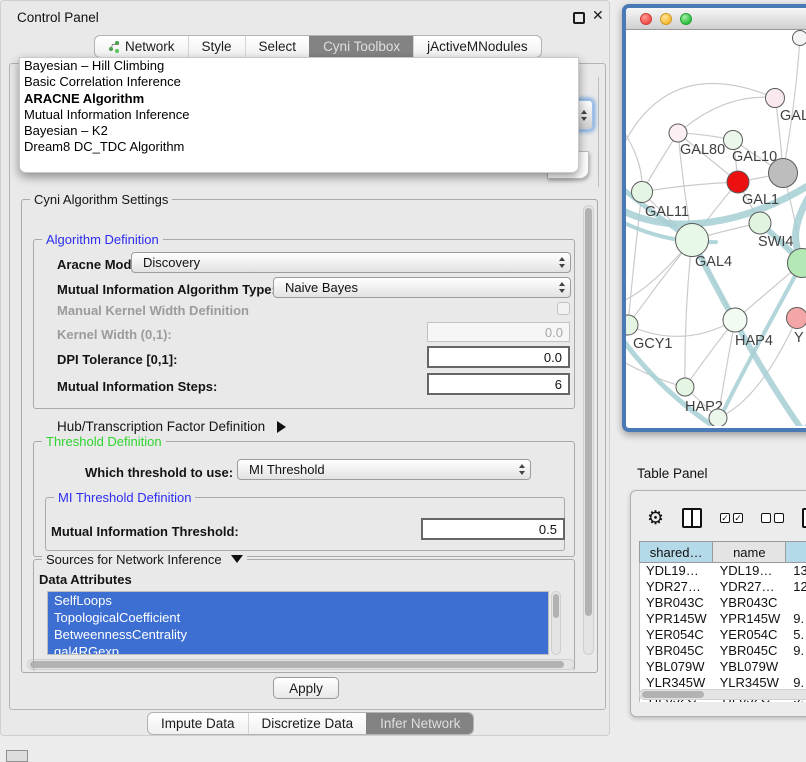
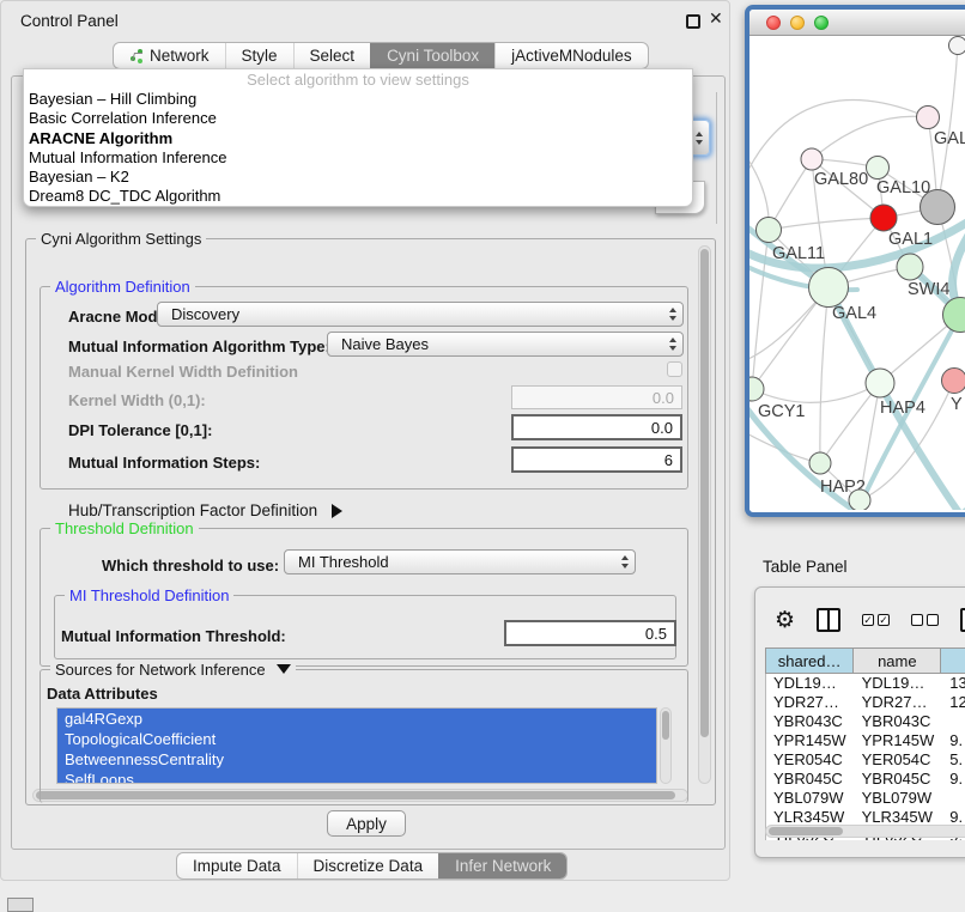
  Control Panel
  ✕
  Network
  Style
  Select
  Cyni Toolbox
  jActiveMNodules
+ Select algorithm to view settings
  Bayesian – Hill Climbing
  Basic Correlation Inference
  ARACNE Algorithm
  Mutual Information Inference
  Bayesian – K2
  Dream8 DC_TDC Algorithm
  Cyni Algorithm Settings
  Algorithm Definition
  Aracne Mod
  Discovery
  Mutual Information Algorithm Type
  Naive Bayes
  Manual Kernel Width Definition
  Kernel Width (0,1):
  0.0
  DPI Tolerance [0,1]:
  0.0
  Mutual Information Steps:
  6
  Hub/Transcription Factor Definition
  Threshold Definition
  Which threshold to use:
  MI Threshold
  MI Threshold Definition
  Mutual Information Threshold:
  0.5
  Sources for Network Inference
  Data Attributes
- SelfLoops
+ gal4RGexp
  TopologicalCoefficient
  BetweennessCentrality
- gal4RGexp
+ SelfLoops
  Apply
  Impute Data
  Discretize Data
  Infer Network
  GAL
  GAL80
  GAL10
  GAL1
  GAL11
  SWI4
  GAL4
  GCY1
  HAP4
  Y
  HAP2
  Table Panel
  ⚙
  ✓
  ✓
  shared…
  name
  YDL19…
  YDL19…
  13
  YDR27…
  YDR27…
  12
  YBR043C
  YBR043C
  YPR145W
  YPR145W
  9.
  YER054C
  YER054C
  5.
  YBR045C
  YBR045C
  9.
  YBL079W
  YBL079W
  YLR345W
  YLR345W
  9.
